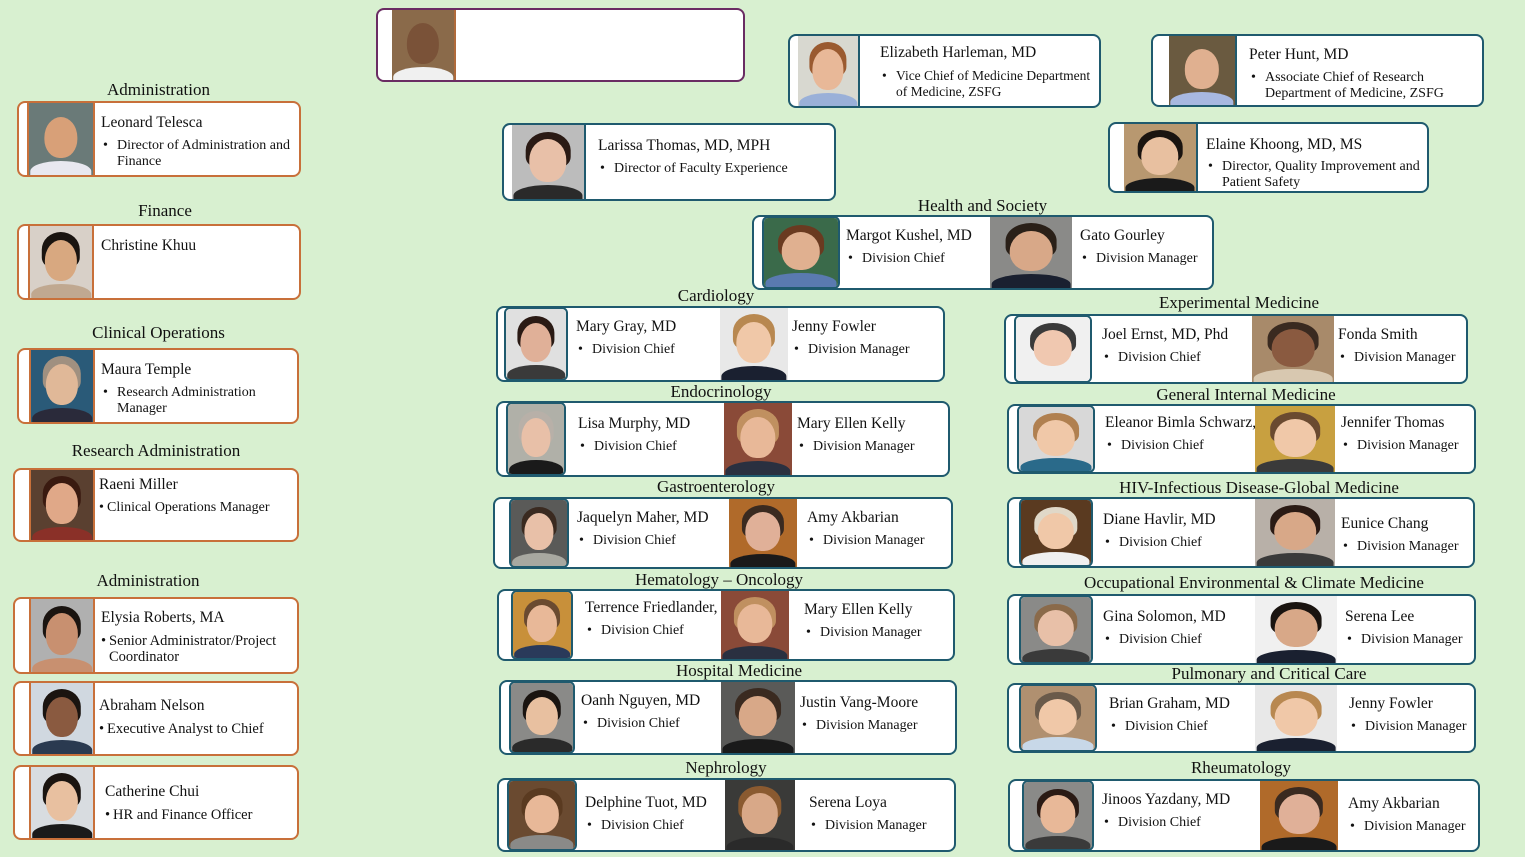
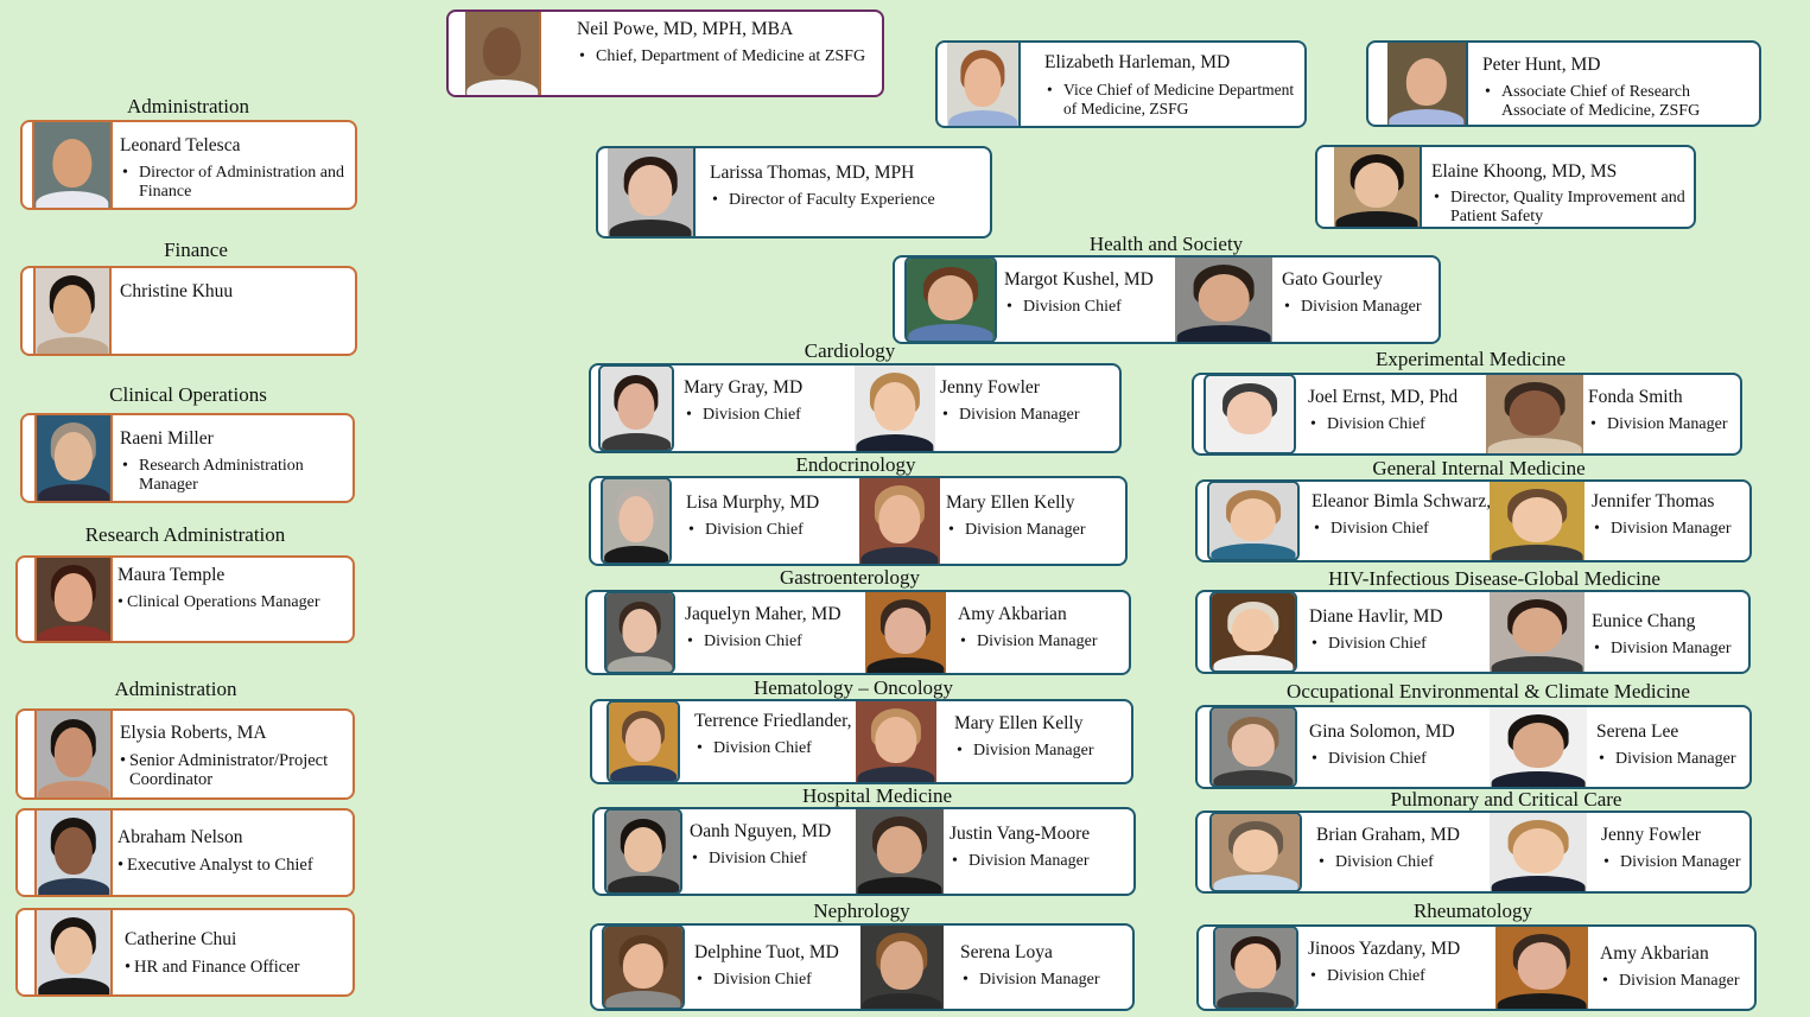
+ Neil Powe, MD, MPH, MBA
+ Chief, Department of Medicine at ZSFG
  Elizabeth Harleman, MD
  Vice Chief of Medicine Department of Medicine, ZSFG
  Peter Hunt, MD
- Associate Chief of Research Department of Medicine, ZSFG
+ Associate Chief of Research Associate of Medicine, ZSFG
  Larissa Thomas, MD, MPH
  Director of Faculty Experience
  Elaine Khoong, MD, MS
  Director, Quality Improvement and Patient Safety
  Administration
  Leonard Telesca
  Director of Administration and Finance
  Finance
  Christine Khuu
  Clinical Operations
- Maura Temple
+ Raeni Miller
  Research Administration Manager
  Research Administration
- Raeni Miller
+ Maura Temple
  Clinical Operations Manager
  Administration
  Elysia Roberts, MA
  Senior Administrator/Project Coordinator
  Abraham Nelson
  Executive Analyst to Chief
  Catherine Chui
  HR and Finance Officer
  Health and Society
  Margot Kushel, MD
  Division Chief
  Gato Gourley
  Division Manager
  Cardiology
  Mary Gray, MD
  Division Chief
  Jenny Fowler
  Division Manager
  Endocrinology
  Lisa Murphy, MD
  Division Chief
  Mary Ellen Kelly
  Division Manager
  Gastroenterology
  Jaquelyn Maher, MD
  Division Chief
  Amy Akbarian
  Division Manager
  Hematology – Oncology
  Terrence Friedlander,
  Division Chief
  Mary Ellen Kelly
  Division Manager
  Hospital Medicine
  Oanh Nguyen, MD
  Division Chief
  Justin Vang-Moore
  Division Manager
  Nephrology
  Delphine Tuot, MD
  Division Chief
  Serena Loya
  Division Manager
  Experimental Medicine
  Joel Ernst, MD, Phd
  Division Chief
  Fonda Smith
  Division Manager
  General Internal Medicine
  Eleanor Bimla Schwarz
  Division Chief
  Jennifer Thomas
  Division Manager
  HIV-Infectious Disease-Global Medicine
  Diane Havlir, MD
  Division Chief
  Eunice Chang
  Division Manager
  Occupational Environmental & Climate Medicine
  Gina Solomon, MD
  Division Chief
  Serena Lee
  Division Manager
  Pulmonary and Critical Care
  Brian Graham, MD
  Division Chief
  Jenny Fowler
  Division Manager
  Rheumatology
  Jinoos Yazdany, MD
  Division Chief
  Amy Akbarian
  Division Manager
